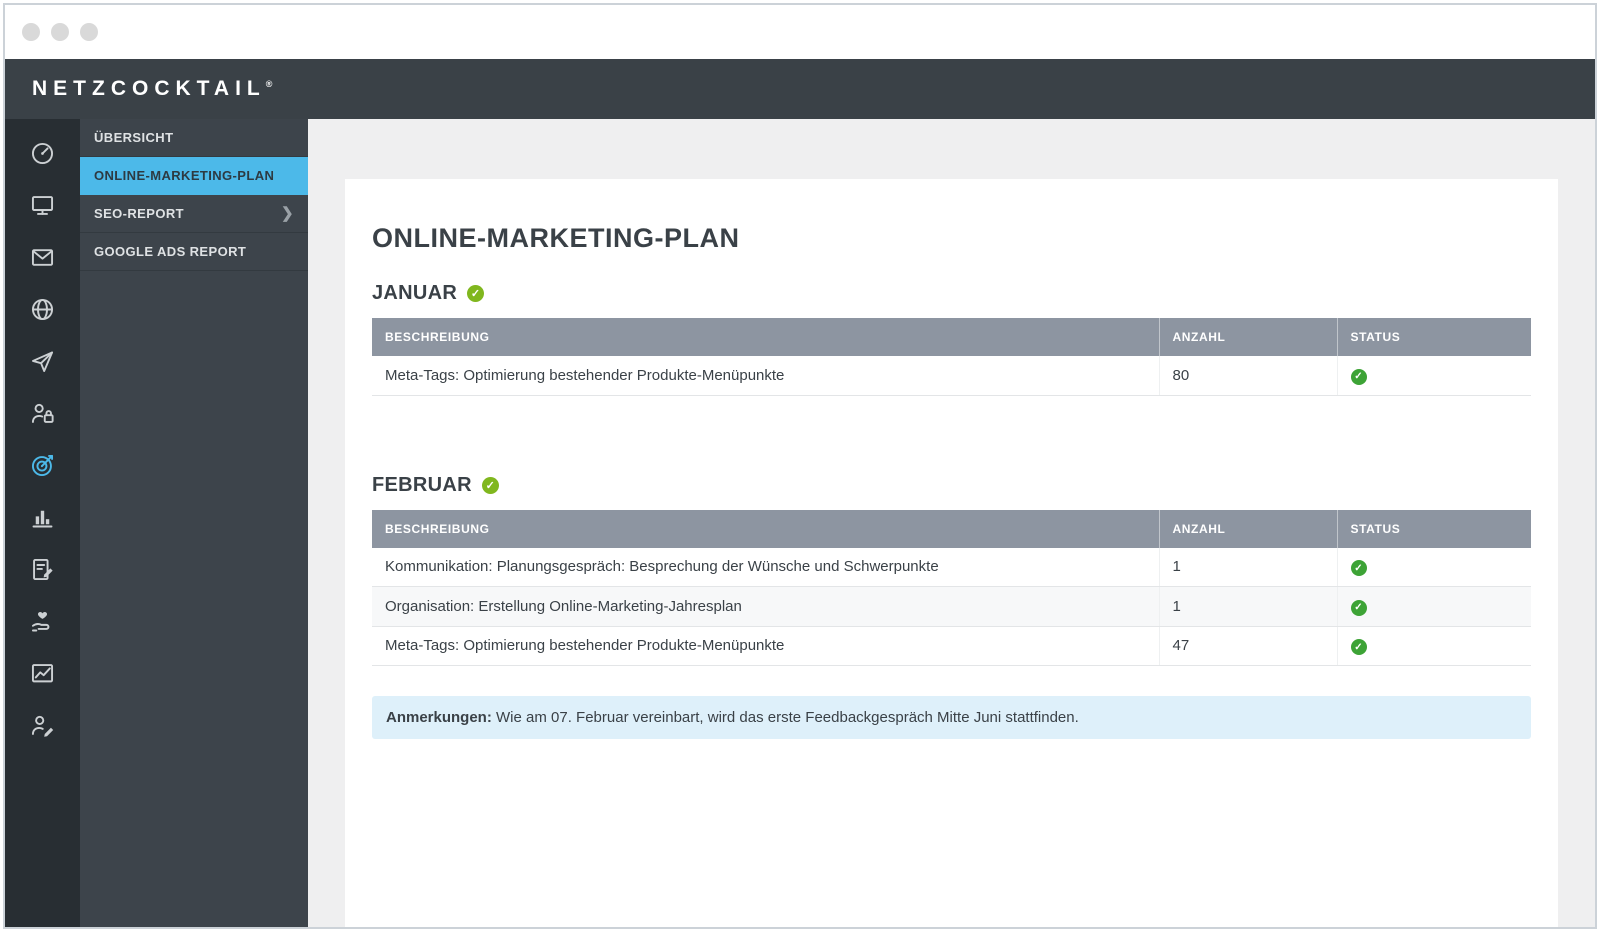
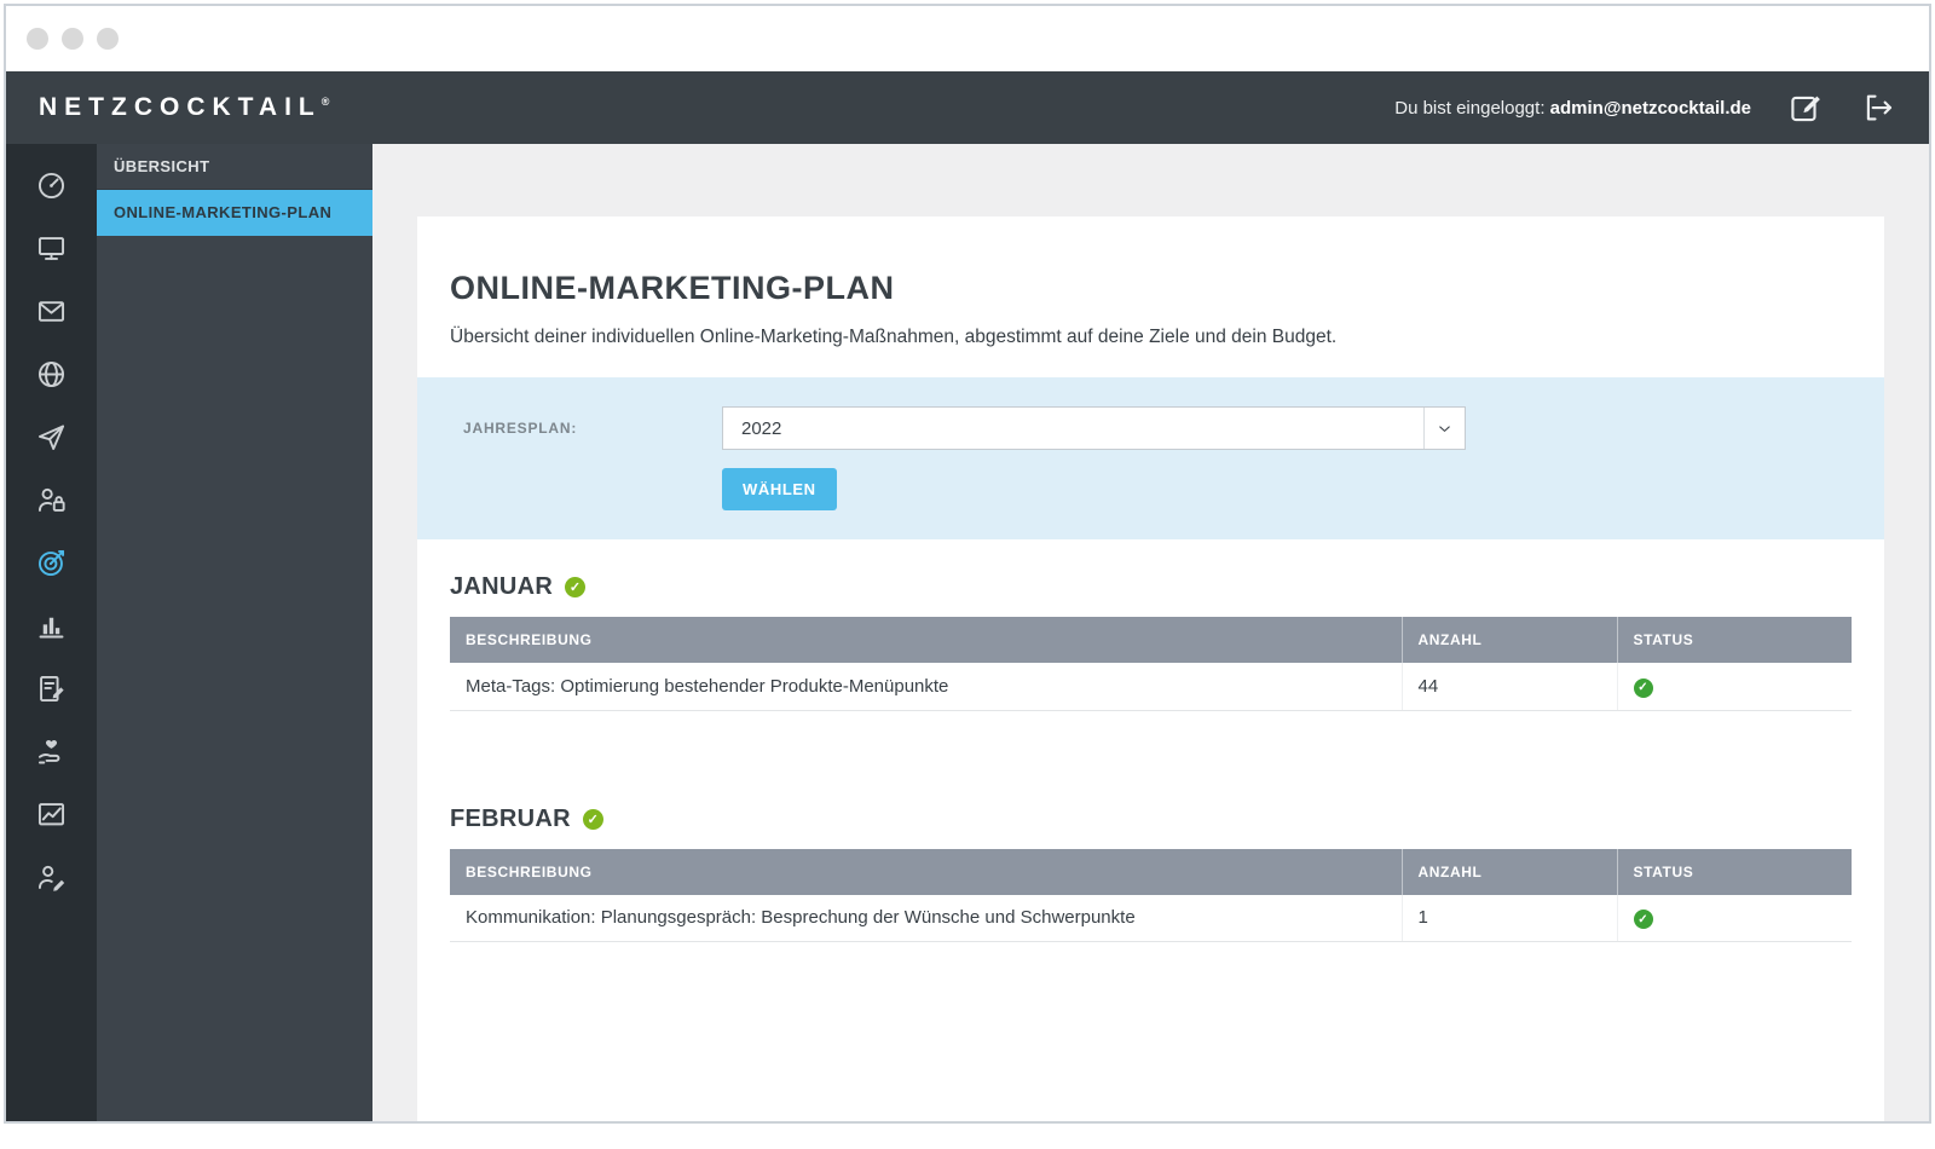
  NETZCOCKTAIL®
+ Du bist eingeloggt: admin@netzcocktail.de
  ÜBERSICHT
  ONLINE-MARKETING-PLAN
- SEO-REPORT
- ❯
- GOOGLE ADS REPORT
  ONLINE-MARKETING-PLAN
+ Übersicht deiner individuellen Online-Marketing-Maßnahmen, abgestimmt auf deine Ziele und dein Budget.
+ JAHRESPLAN:
+ 2022
+ WÄHLEN
  JANUAR
  ✓
  BESCHREIBUNG	ANZAHL	STATUS
- Meta-Tags: Optimierung bestehender Produkte-Menüpunkte	80	✓
+ Meta-Tags: Optimierung bestehender Produkte-Menüpunkte	44	✓
  FEBRUAR
  ✓
  BESCHREIBUNG	ANZAHL	STATUS
  Kommunikation: Planungsgespräch: Besprechung der Wünsche und Schwerpunkte	1	✓
- Organisation: Erstellung Online-Marketing-Jahresplan	1	✓
- Meta-Tags: Optimierung bestehender Produkte-Menüpunkte	47	✓
- Anmerkungen: Wie am 07. Februar vereinbart, wird das erste Feedbackgespräch Mitte Juni stattfinden.
